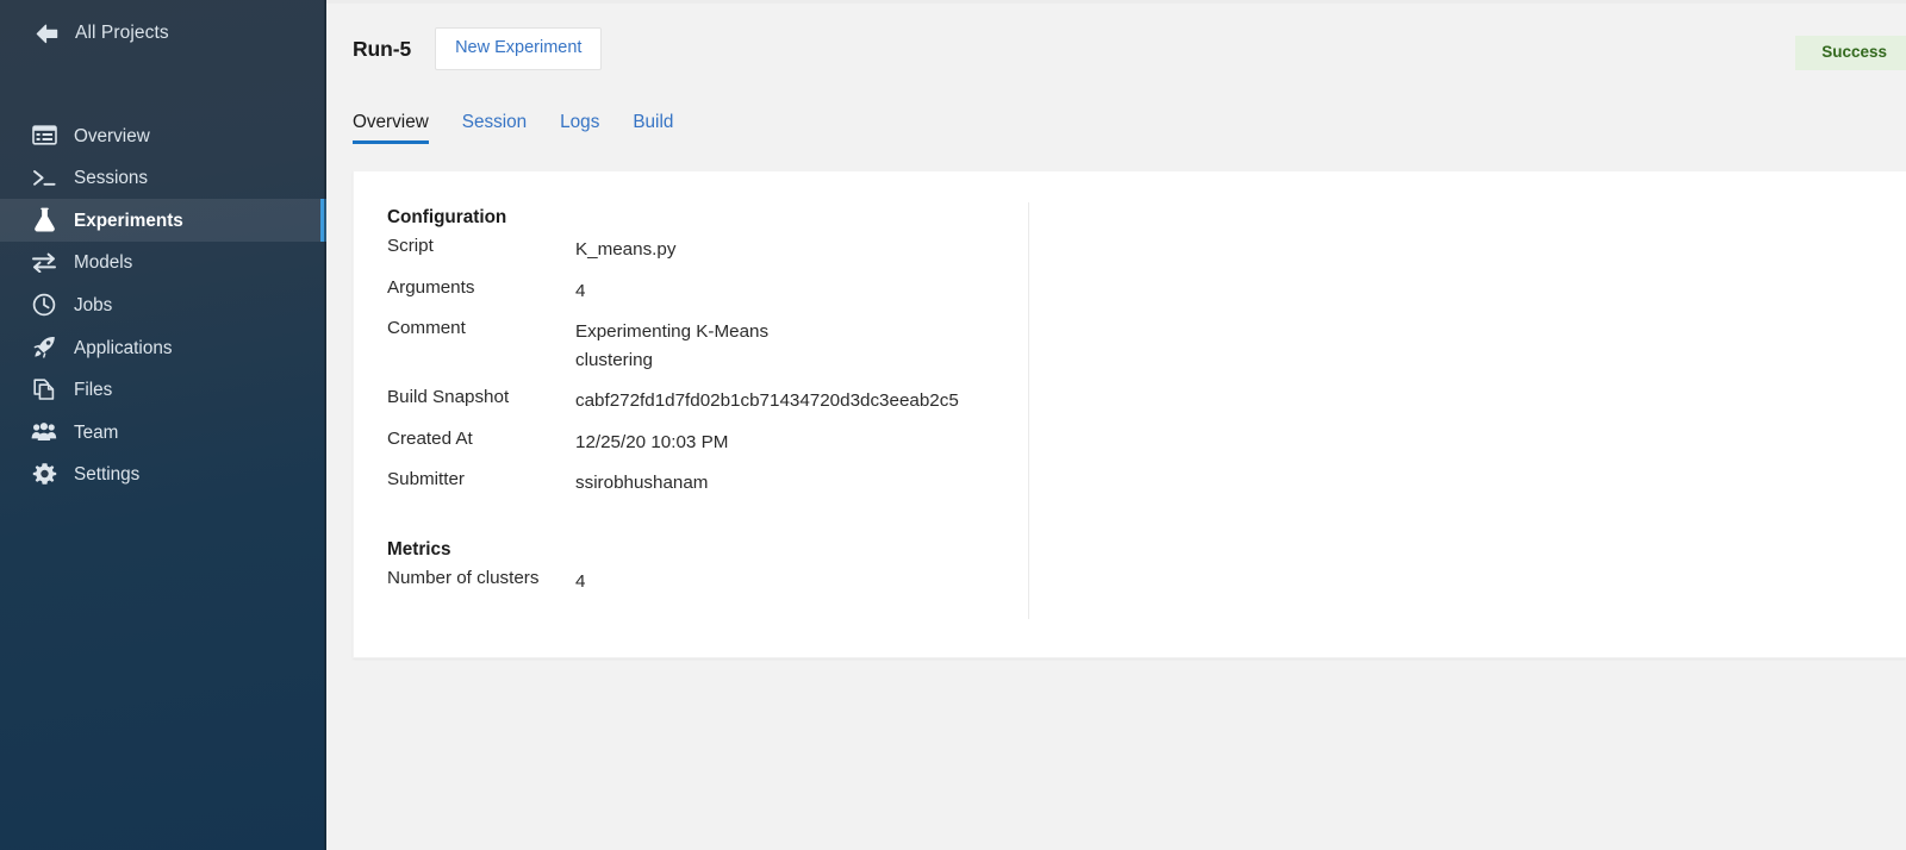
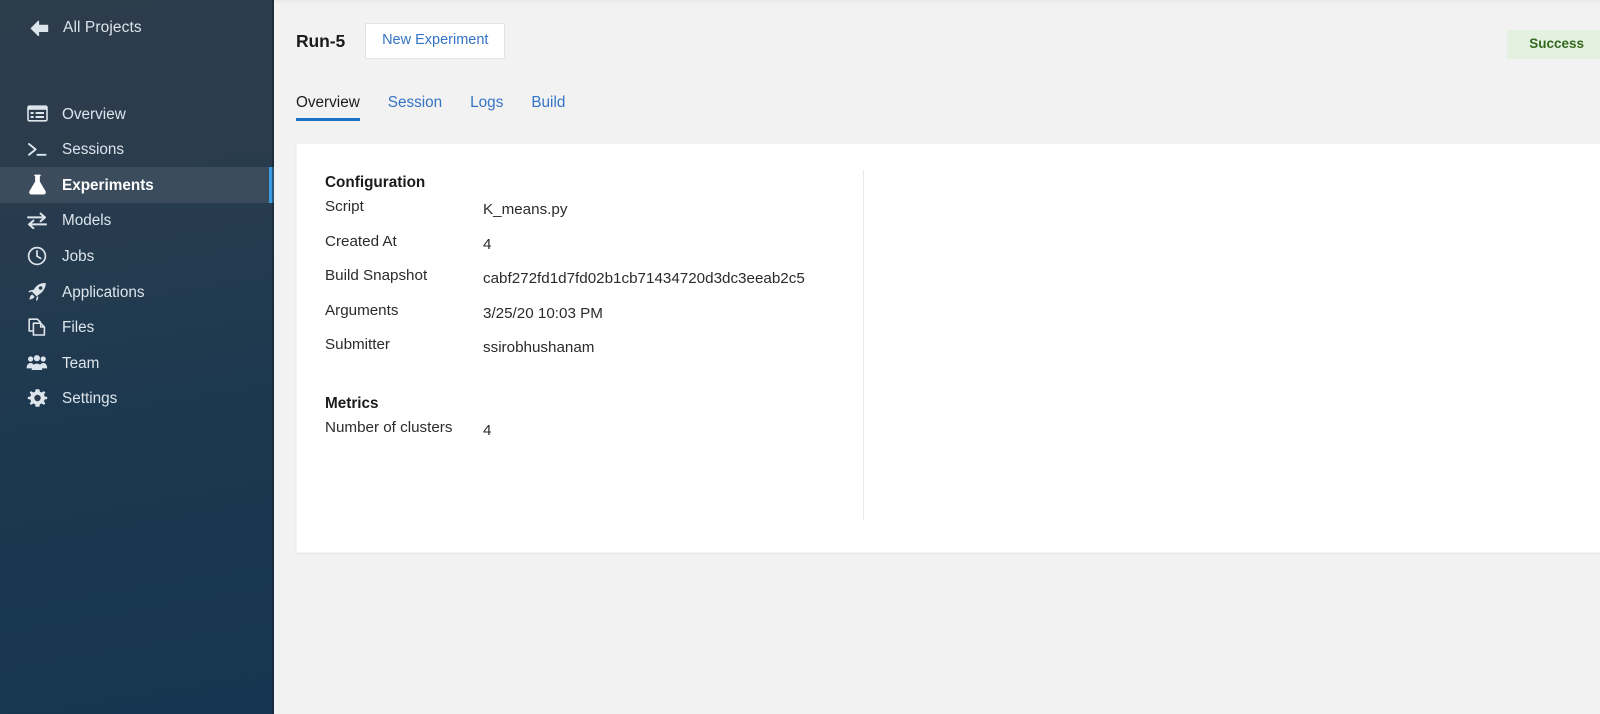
  All Projects
  Overview
  Sessions
  Experiments
  Models
  Jobs
  Applications
  Files
  Team
  Settings
  Run-5
  New Experiment
  Success
  Overview
  Session
  Logs
  Build
  Configuration
  Script
  K_means.py
- Arguments
+ Created At
  4
- Comment
- Experimenting K-Means
- clustering
  Build Snapshot
  cabf272fd1d7fd02b1cb71434720d3dc3eeab2c5
- Created At
+ Arguments
- 12/25/20 10:03 PM
+ 3/25/20 10:03 PM
  Submitter
  ssirobhushanam
  Metrics
  Number of clusters
  4
